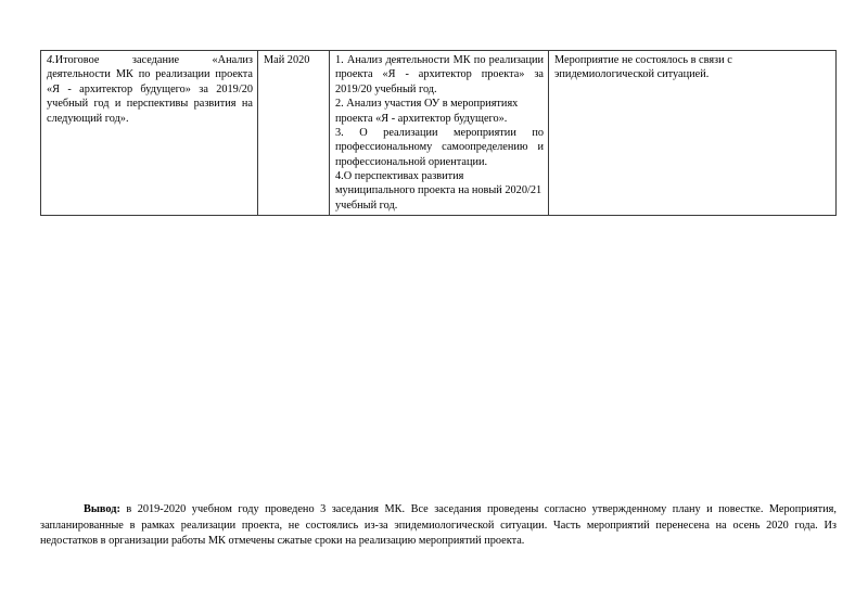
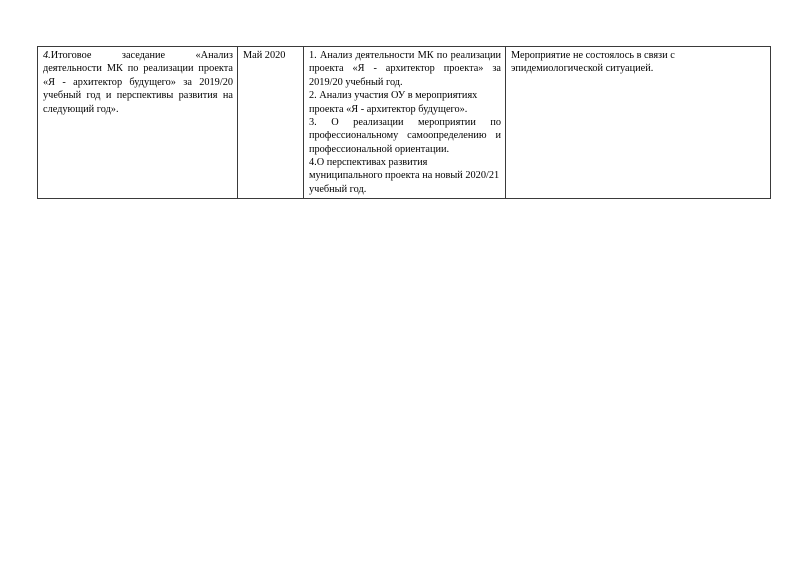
  4.Итоговое заседание «Анализ деятельности МК по реализации проекта «Я - архитектор будущего» за 2019/20 учебный год и перспективы развития на следующий год».	Май 2020	1. Анализ деятельности МК по реализации проекта «Я - архитектор проекта» за 2019/20 учебный год. 2. Анализ участия ОУ в мероприятиях проекта «Я - архитектор будущего». 3. О реализации мероприятии по профессиональному самоопределению и профессиональной ориентации. 4.О перспективах развития муниципального проекта на новый 2020/21 учебный год.	Мероприятие не состоялось в связи с эпидемиологической ситуацией.
- Вывод: в 2019-2020 учебном году проведено 3 заседания МК. Все заседания проведены согласно утвержденному плану и повестке. Мероприятия, запланированные в рамках реализации проекта, не состоялись из-за эпидемиологической ситуации. Часть мероприятий перенесена на осень 2020 года. Из недостатков в организации работы МК отмечены сжатые сроки на реализацию мероприятий проекта.
